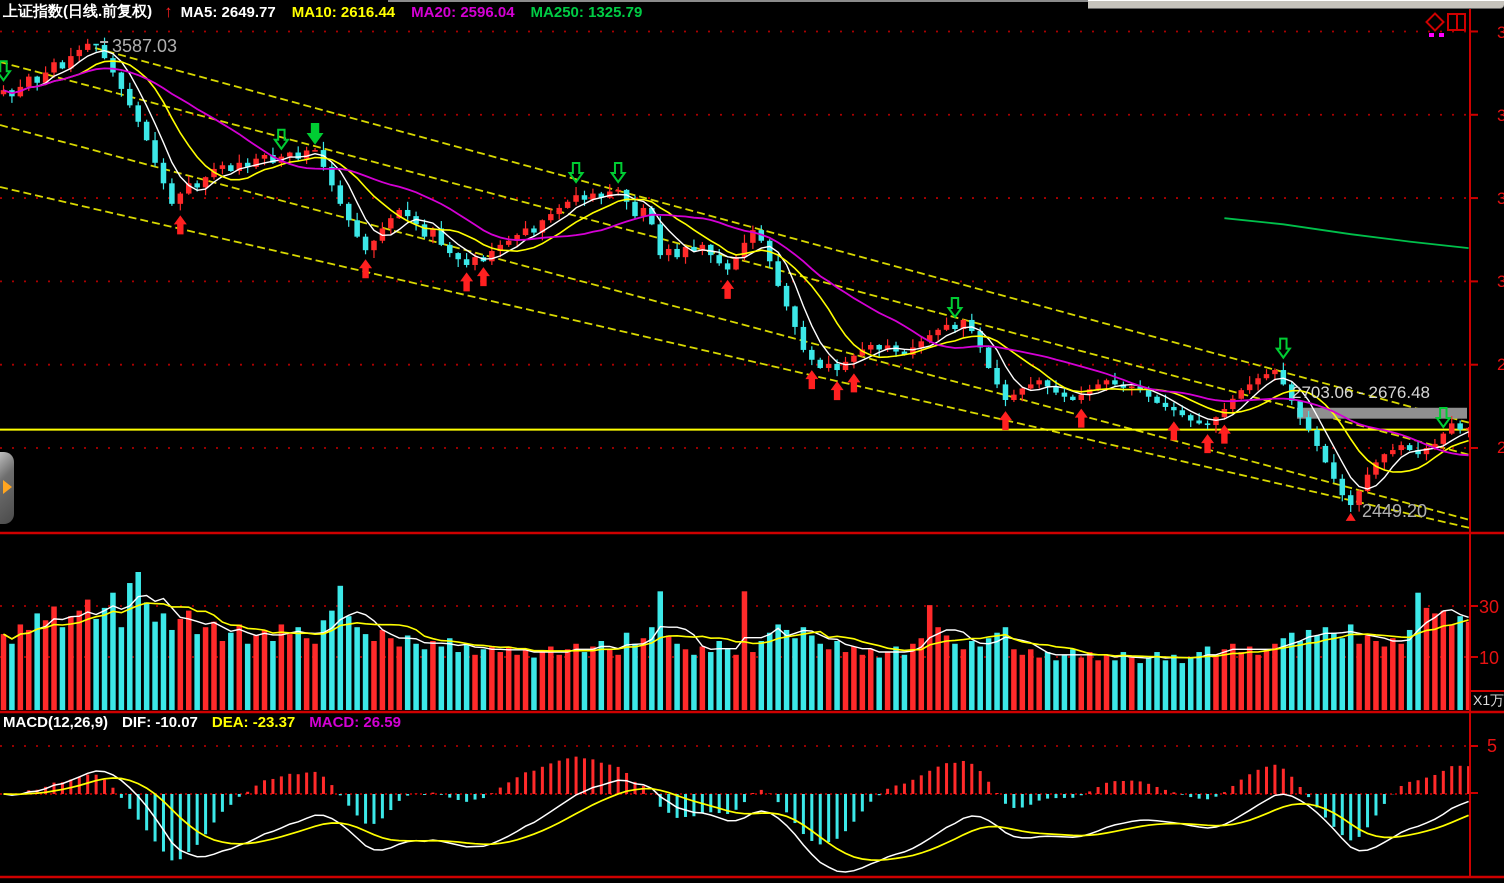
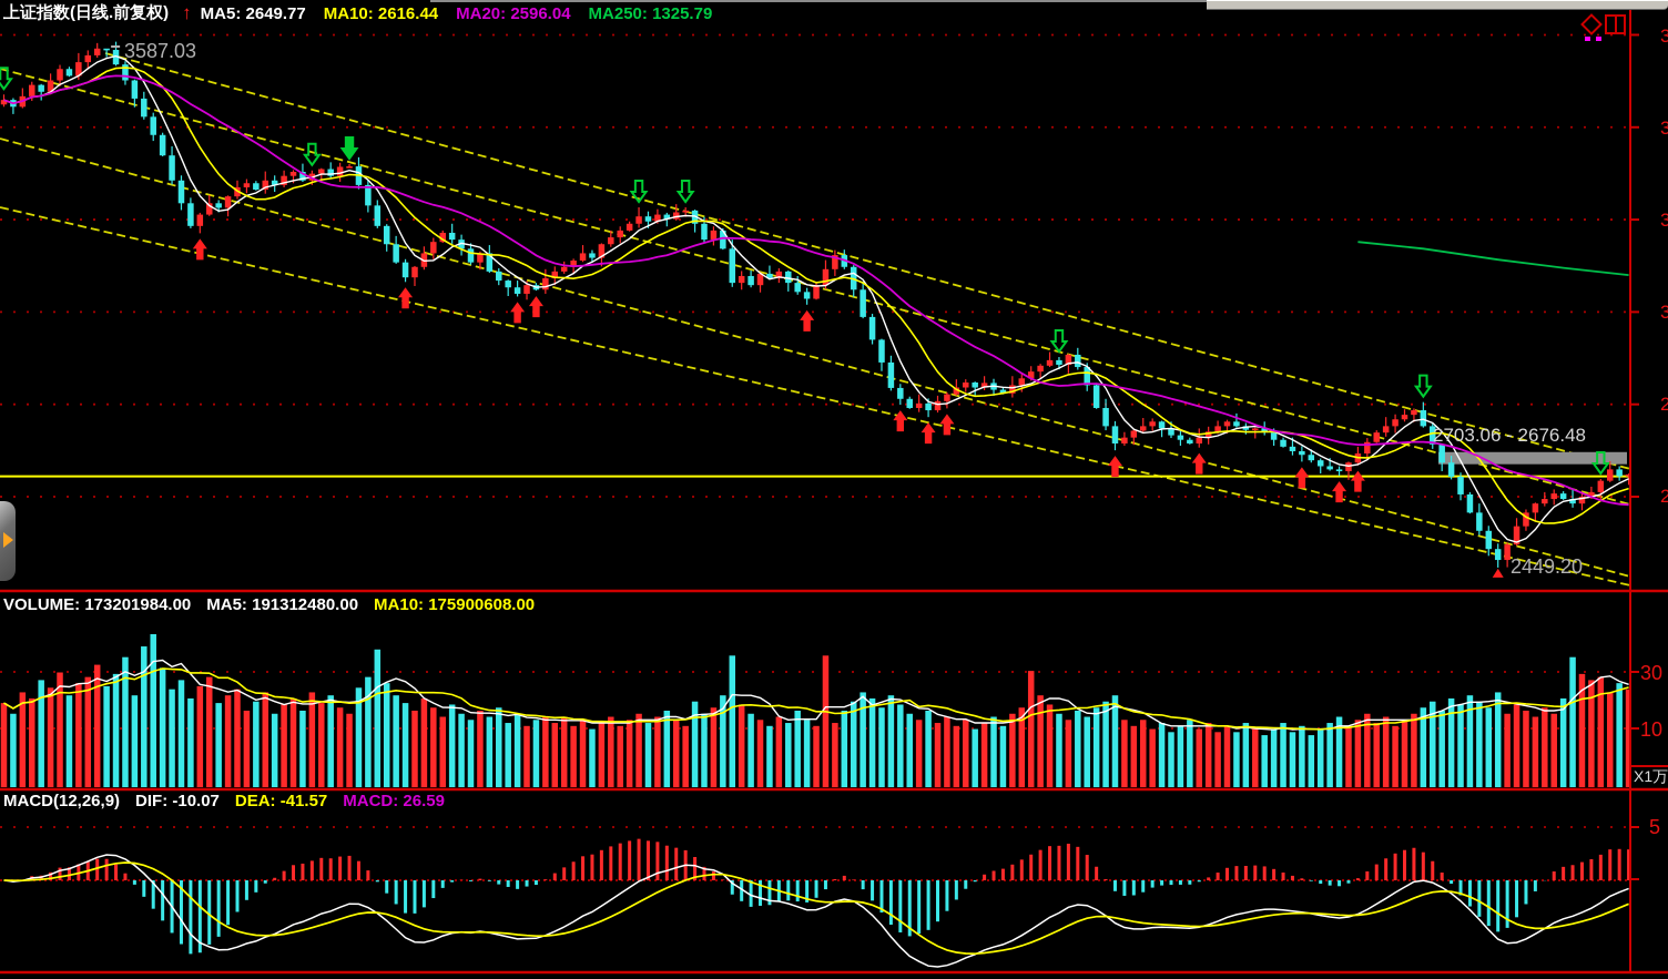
  上证指数(日线.前复权)
  ↑
  MA5: 2649.77
  MA10: 2616.44
  MA20: 2596.04
  MA250: 1325.79
  3587.03
  2703.06 - 2676.48
  2449.20
  3
  3
  3
  3
  2
  2
+ VOLUME: 173201984.00
+ MA5: 191312480.00
+ MA10: 175900608.00
  30
  10
  X1万
  MACD(12,26,9)
  DIF: -10.07
- DEA: -23.37
+ DEA: -41.57
  MACD: 26.59
  5
